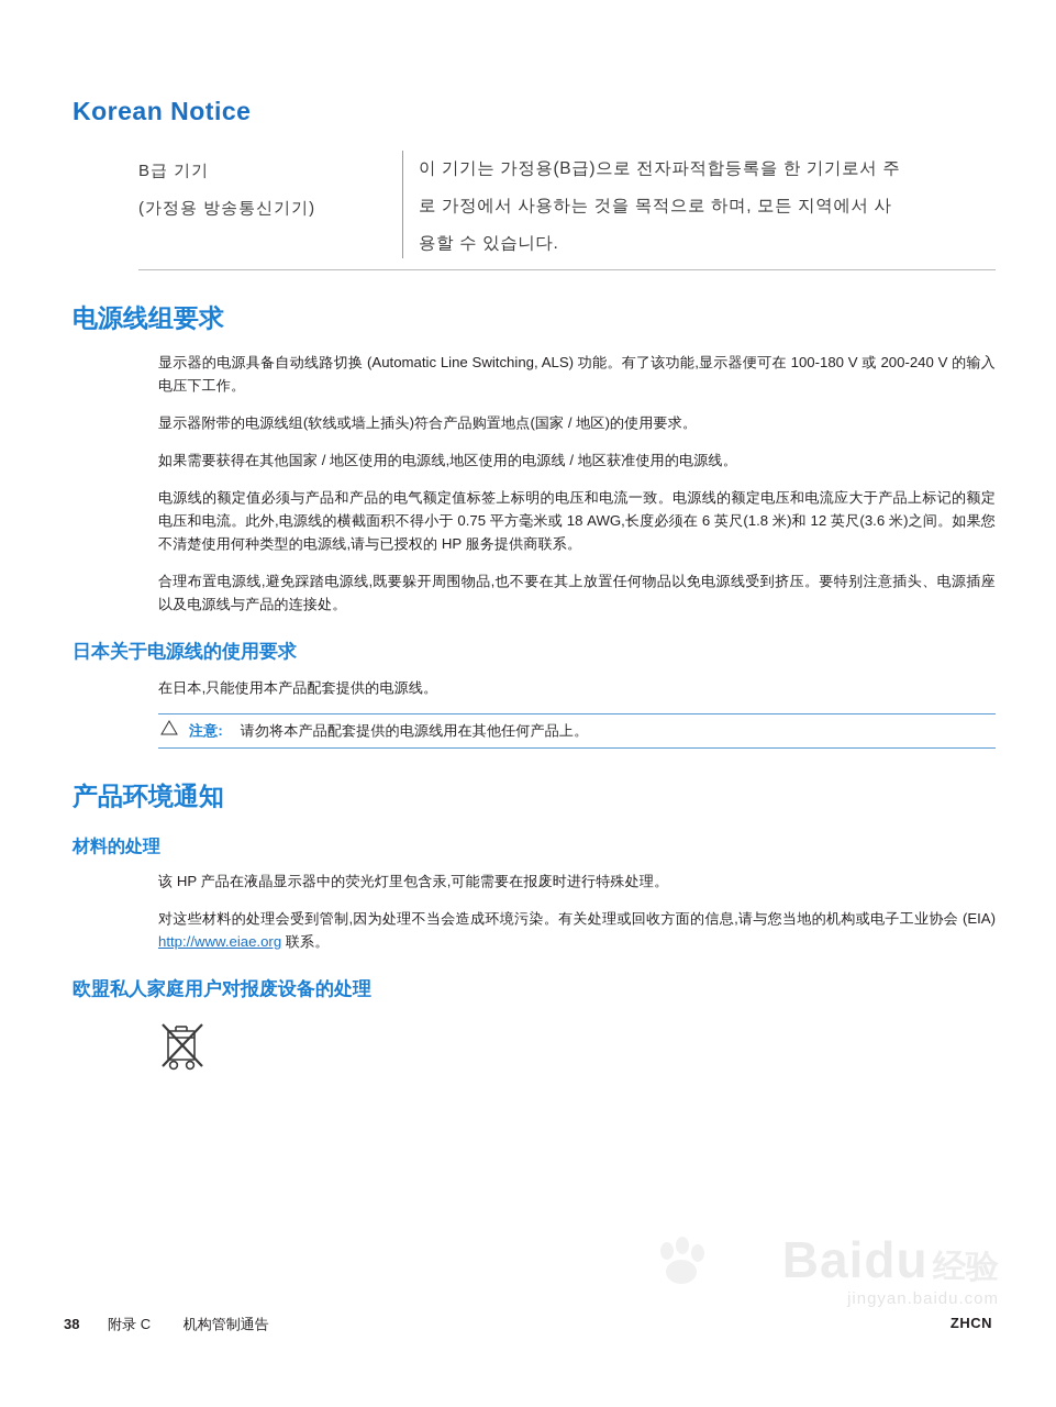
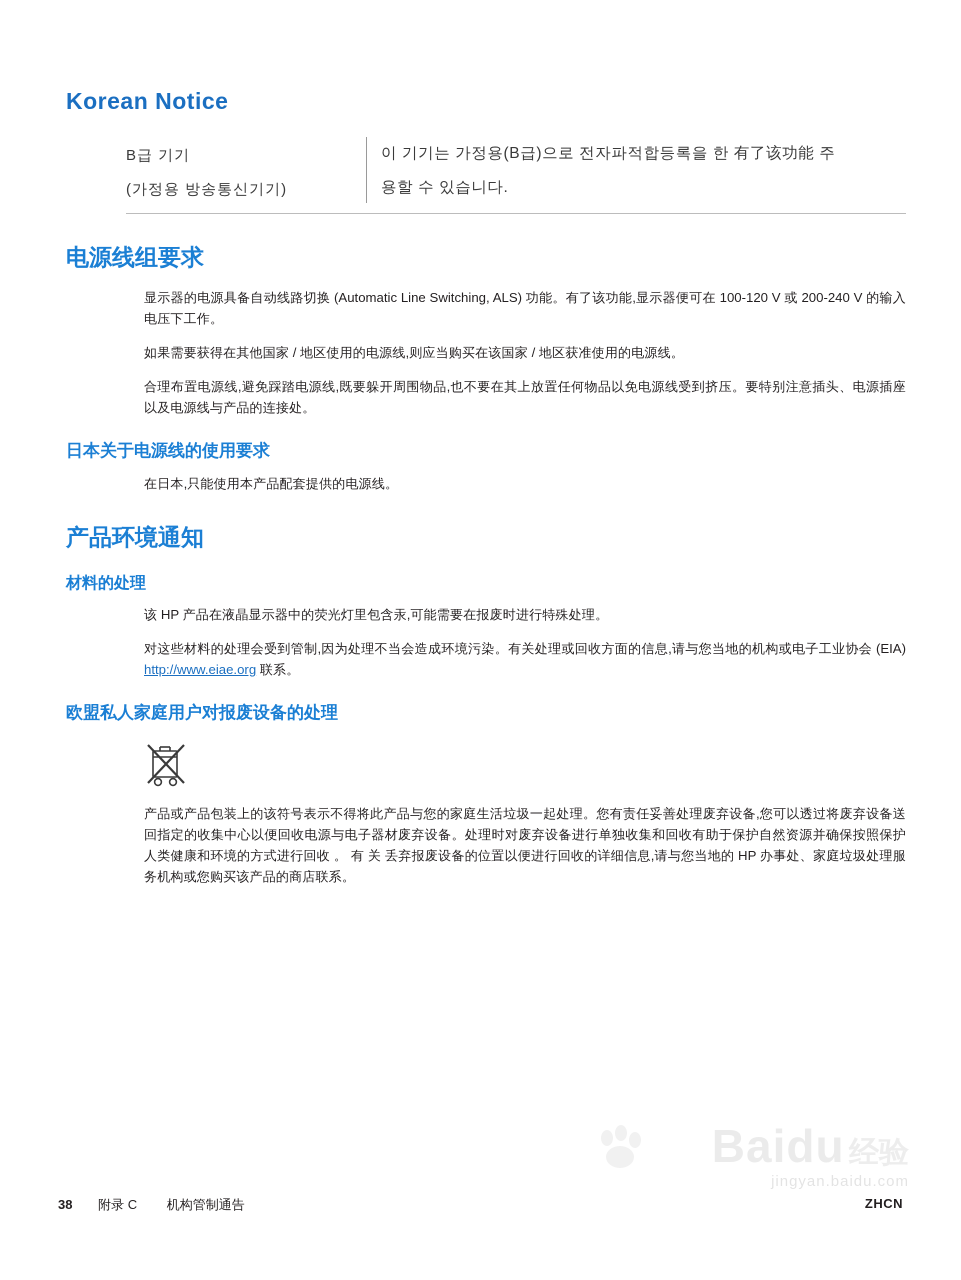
  Korean Notice
  B급 기기
  (가정용 방송통신기기)
- 이 기기는 가정용(B급)으로 전자파적합등록을 한 기기로서 주
+ 이 기기는 가정용(B급)으로 전자파적합등록을 한 有了该功能 주
- 로 가정에서 사용하는 것을 목적으로 하며, 모든 지역에서 사
  용할 수 있습니다.
  电源线组要求
- 显示器的电源具备自动线路切换 (Automatic Line Switching, ALS) 功能。有了该功能,显示器便可在 100-180 V 或 200-240 V 的输入电压下工作。
+ 显示器的电源具备自动线路切换 (Automatic Line Switching, ALS) 功能。有了该功能,显示器便可在 100-120 V 或 200-240 V 的输入电压下工作。
- 显示器附带的电源线组(软线或墙上插头)符合产品购置地点(国家 / 地区)的使用要求。
- 如果需要获得在其他国家 / 地区使用的电源线,地区使用的电源线 / 地区获准使用的电源线。
+ 如果需要获得在其他国家 / 地区使用的电源线,则应当购买在该国家 / 地区获准使用的电源线。
- 电源线的额定值必须与产品和产品的电气额定值标签上标明的电压和电流一致。电源线的额定电压和电流应大于产品上标记的额定电压和电流。此外,电源线的横截面积不得小于 0.75 平方毫米或 18 AWG,长度必须在 6 英尺(1.8 米)和 12 英尺(3.6 米)之间。如果您不清楚使用何种类型的电源线,请与已授权的 HP 服务提供商联系。
  合理布置电源线,避免踩踏电源线,既要躲开周围物品,也不要在其上放置任何物品以免电源线受到挤压。要特别注意插头、电源插座以及电源线与产品的连接处。
  日本关于电源线的使用要求
  在日本,只能使用本产品配套提供的电源线。
- 注意:
- 请勿将本产品配套提供的电源线用在其他任何产品上。
  产品环境通知
  材料的处理
  该 HP 产品在液晶显示器中的荧光灯里包含汞,可能需要在报废时进行特殊处理。
  对这些材料的处理会受到管制,因为处理不当会造成环境污染。有关处理或回收方面的信息,请与您当地的机构或电子工业协会 (EIA) http://www.eiae.org 联系。
  欧盟私人家庭用户对报废设备的处理
+ 产品或产品包装上的该符号表示不得将此产品与您的家庭生活垃圾一起处理。您有责任妥善处理废弃设备,您可以透过将废弃设备送回指定的收集中心以便回收电源与电子器材废弃设备。处理时对废弃设备进行单独收集和回收有助于保护自然资源并确保按照保护人类健康和环境的方式进行回收 。 有 关 丢弃报废设备的位置以便进行回收的详细信息,请与您当地的 HP 办事处、家庭垃圾处理服务机构或您购买该产品的商店联系。
  jingyan.baidu.com
  38 附录 C 机构管制通告
  ZHCN
